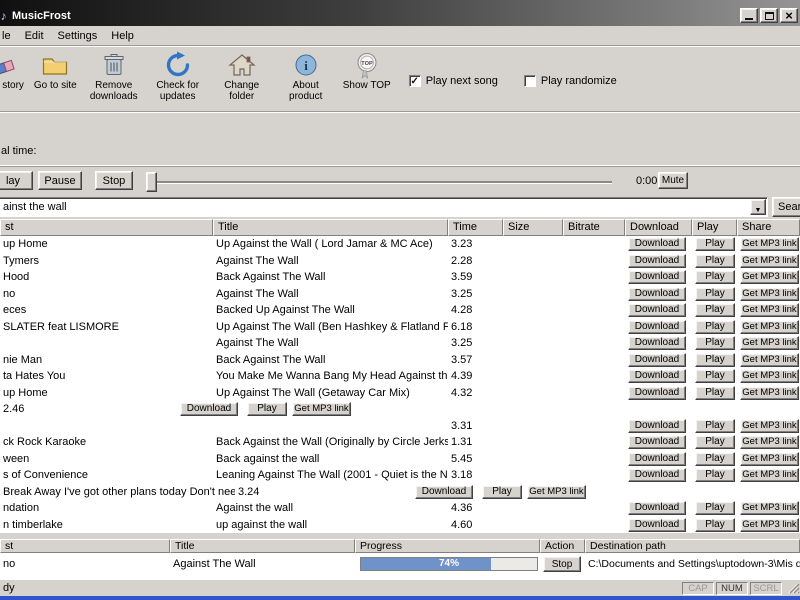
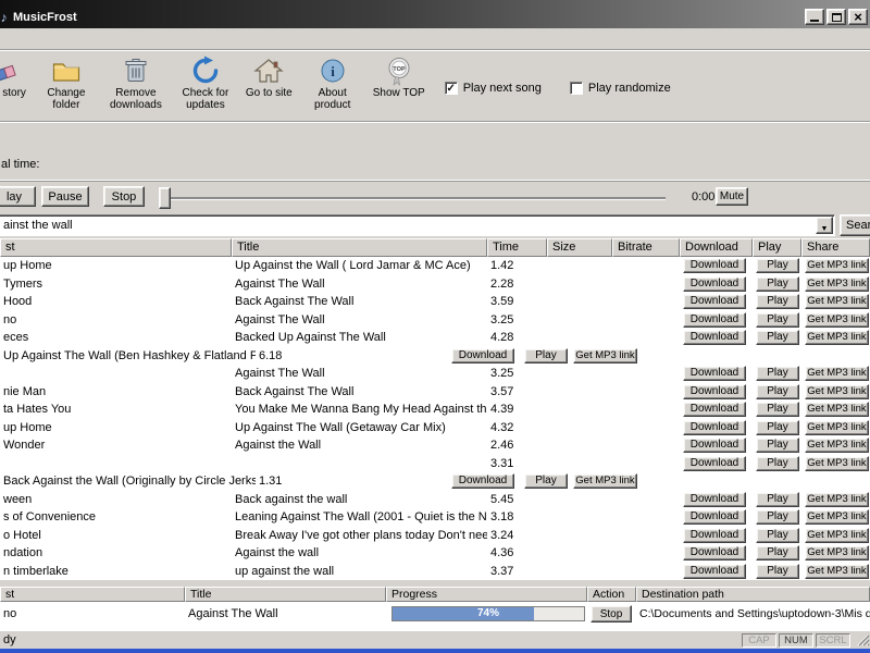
  ♪
  MusicFrost
  ×
- le
- Edit
- Settings
- Help
- Go to site
+ Change folder
  Remove downloads
  Check for updates
- Change folder
+ Go to site
  i
  About product
  Show TOP
  ✓
  Play next song
  Play randomize
  al time:
  lay
  Pause
  Stop
  0:00
  Mute
  ainst the wall
  Sear
  st
  Title
  Time
  Size
  Bitrate
  Download
  Play
  Share
  up Home
  Up Against the Wall ( Lord Jamar & MC Ace)
- 3.23
+ 1.42
  Download
  Play
  Get MP3 link
  Tymers
  Against The Wall
  2.28
  Download
  Play
  Get MP3 link
  Hood
  Back Against The Wall
  3.59
  Download
  Play
  Get MP3 link
  no
  Against The Wall
  3.25
  Download
  Play
  Get MP3 link
  eces
  Backed Up Against The Wall
  4.28
  Download
  Play
  Get MP3 link
- SLATER feat LISMORE
  Up Against The Wall (Ben Hashkey & Flatland F
  6.18
  Download
  Play
  Get MP3 link
  Against The Wall
  3.25
  Download
  Play
  Get MP3 link
  nie Man
  Back Against The Wall
  3.57
  Download
  Play
  Get MP3 link
  ta Hates You
  You Make Me Wanna Bang My Head Against th
  4.39
  Download
  Play
  Get MP3 link
  up Home
  Up Against The Wall (Getaway Car Mix)
  4.32
  Download
  Play
  Get MP3 link
+ Wonder
+ Against the Wall
  2.46
  Download
  Play
  Get MP3 link
  3.31
  Download
  Play
  Get MP3 link
- ck Rock Karaoke
  Back Against the Wall (Originally by Circle Jerks
  1.31
  Download
  Play
  Get MP3 link
  ween
  Back against the wall
  5.45
  Download
  Play
  Get MP3 link
  s of Convenience
  Leaning Against The Wall (2001 - Quiet is the N
  3.18
  Download
  Play
  Get MP3 link
+ o Hotel
  Break Away I've got other plans today Don't nee
  3.24
  Download
  Play
  Get MP3 link
  ndation
  Against the wall
  4.36
  Download
  Play
  Get MP3 link
  n timberlake
  up against the wall
- 4.60
+ 3.37
  Download
  Play
  Get MP3 link
  st
  Title
  Progress
  Action
  Destination path
  no
  Against The Wall
  74%
  Stop
  C:\Documents and Settings\uptodown-3\Mis d
  dy
  CAP
  NUM
  SCRL
